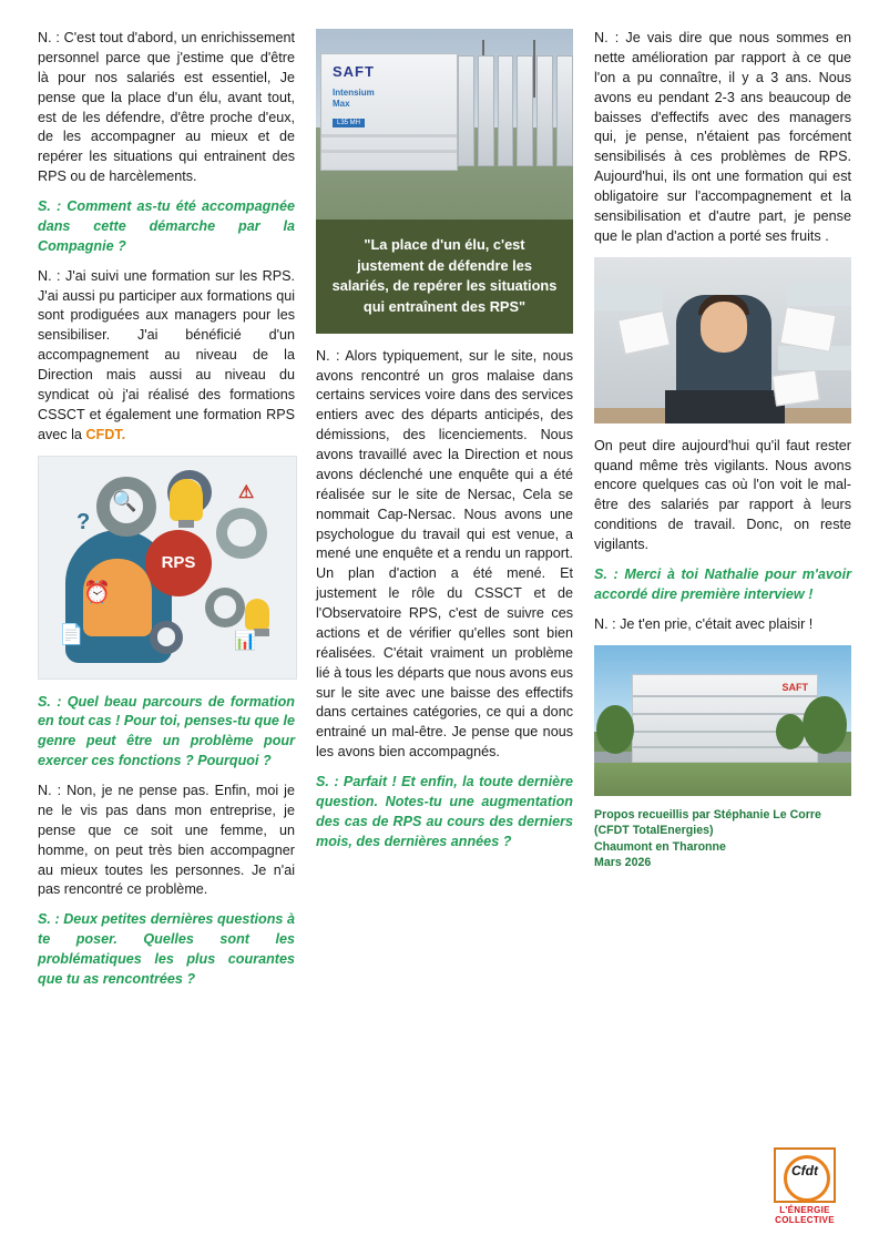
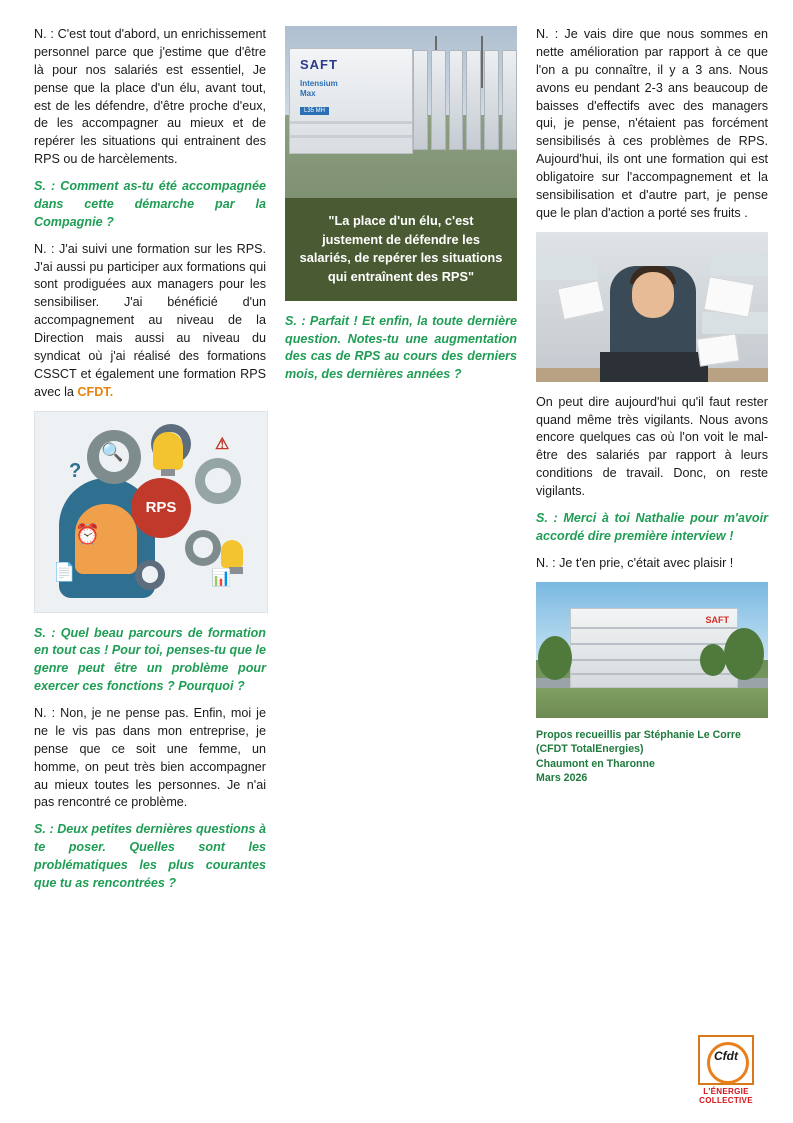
  N. : C'est tout d'abord, un enrichissement personnel parce que j'estime que d'être là pour nos salariés est essentiel, Je pense que la place d'un élu, avant tout, est de les défendre, d'être proche d'eux, de les accompagner au mieux et de repérer les situations qui entrainent des RPS ou de harcèlements.
  S. : Comment as-tu été accompagnée dans cette démarche par la Compagnie ?
  N. : J'ai suivi une formation sur les RPS. J'ai aussi pu participer aux formations qui sont prodiguées aux managers pour les sensibiliser. J'ai bénéficié d'un accompagnement au niveau de la Direction mais aussi au niveau du syndicat où j'ai réalisé des formations CSSCT et également une formation RPS avec la CFDT.
  RPS
  ?
  🔍
  ⏰
  ⚠
  📄
  📊
  S. : Quel beau parcours de formation en tout cas ! Pour toi, penses-tu que le genre peut être un problème pour exercer ces fonctions ? Pourquoi ?
  N. : Non, je ne pense pas. Enfin, moi je ne le vis pas dans mon entreprise, je pense que ce soit une femme, un homme, on peut très bien accompagner au mieux toutes les personnes. Je n'ai pas rencontré ce problème.
  S. : Deux petites dernières questions à te poser. Quelles sont les problématiques les plus courantes que tu as rencontrées ?
  SAFT
  Intensium
  Max
  "La place d'un élu, c'est justement de défendre les salariés, de repérer les situations qui entraînent des RPS"
- N. : Alors typiquement, sur le site, nous avons rencontré un gros malaise dans certains services voire dans des services entiers avec des départs anticipés, des démissions, des licenciements. Nous avons travaillé avec la Direction et nous avons déclenché une enquête qui a été réalisée sur le site de Nersac, Cela se nommait Cap-Nersac. Nous avons une psychologue du travail qui est venue, a mené une enquête et a rendu un rapport. Un plan d'action a été mené. Et justement le rôle du CSSCT et de l'Observatoire RPS, c'est de suivre ces actions et de vérifier qu'elles sont bien réalisées. C'était vraiment un problème lié à tous les départs que nous avons eus sur le site avec une baisse des effectifs dans certaines catégories, ce qui a donc entrainé un mal-être. Je pense que nous les avons bien accompagnés.
  S. : Parfait ! Et enfin, la toute dernière question. Notes-tu une augmentation des cas de RPS au cours des derniers mois, des dernières années ?
  N. : Je vais dire que nous sommes en nette amélioration par rapport à ce que l'on a pu connaître, il y a 3 ans. Nous avons eu pendant 2-3 ans beaucoup de baisses d'effectifs avec des managers qui, je pense, n'étaient pas forcément sensibilisés à ces problèmes de RPS. Aujourd'hui, ils ont une formation qui est obligatoire sur l'accompagnement et la sensibilisation et d'autre part, je pense que le plan d'action a porté ses fruits .
  On peut dire aujourd'hui qu'il faut rester quand même très vigilants. Nous avons encore quelques cas où l'on voit le mal-être des salariés par rapport à leurs conditions de travail. Donc, on reste vigilants.
  S. : Merci à toi Nathalie pour m'avoir accordé dire première interview !
  N. : Je t'en prie, c'était avec plaisir !
  SAFT
  Propos recueillis par Stéphanie Le Corre
  (CFDT TotalEnergies)
  Chaumont en Tharonne
  Mars 2026
  Cfdt
  L'ÉNERGIE
  COLLECTIVE
